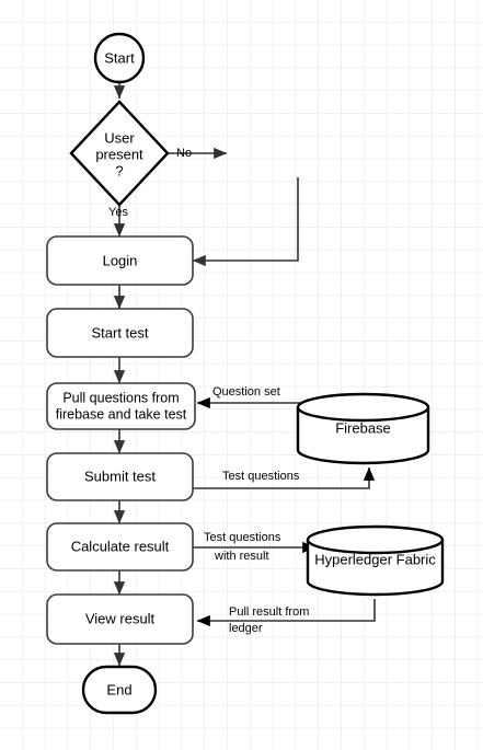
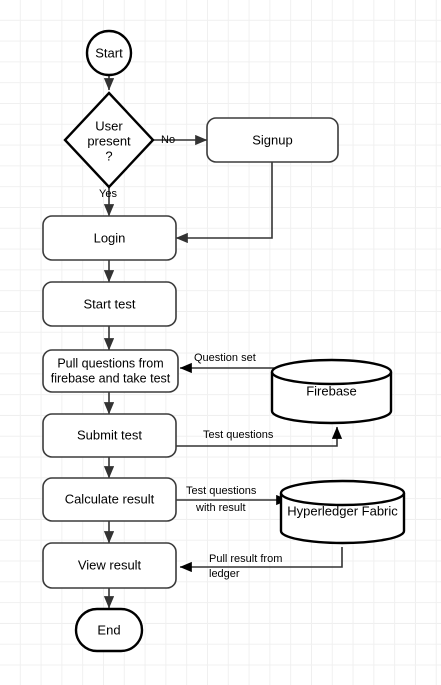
  Start
  User
  present
  ?
+ Signup
  Login
  Start test
  Pull questions from
  firebase and take test
  Submit test
  Calculate result
  View result
  End
  Firebase
  Hyperledger Fabric
  No
  Yes
  Question set
  Test questions
  Test questions
  with result
  Pull result from
  ledger
